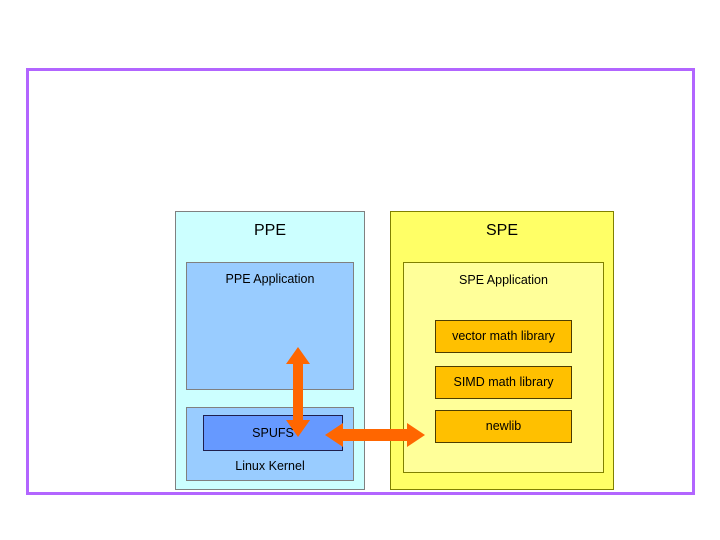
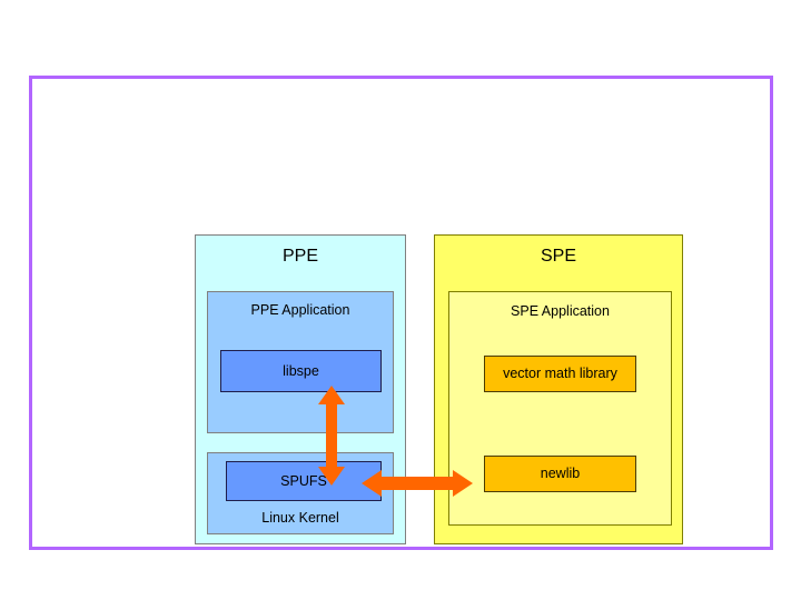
  PPE
  PPE Application
+ libspe
  Linux Kernel
  SPUFS
  SPE
  SPE Application
  vector math library
- SIMD math library
  newlib
